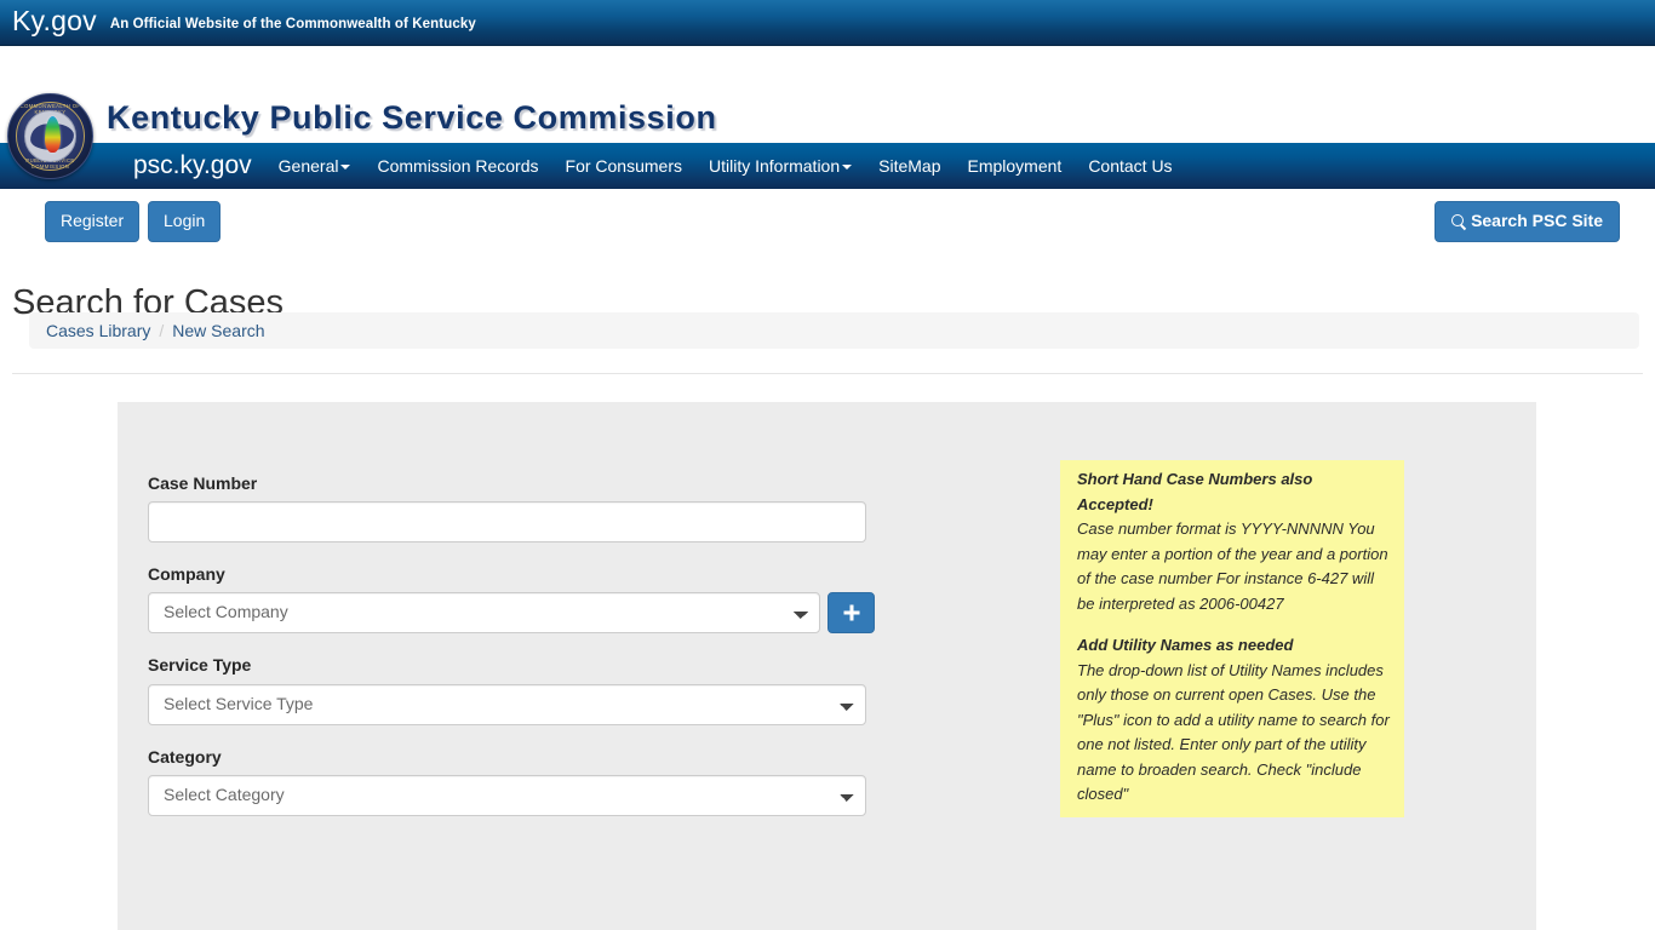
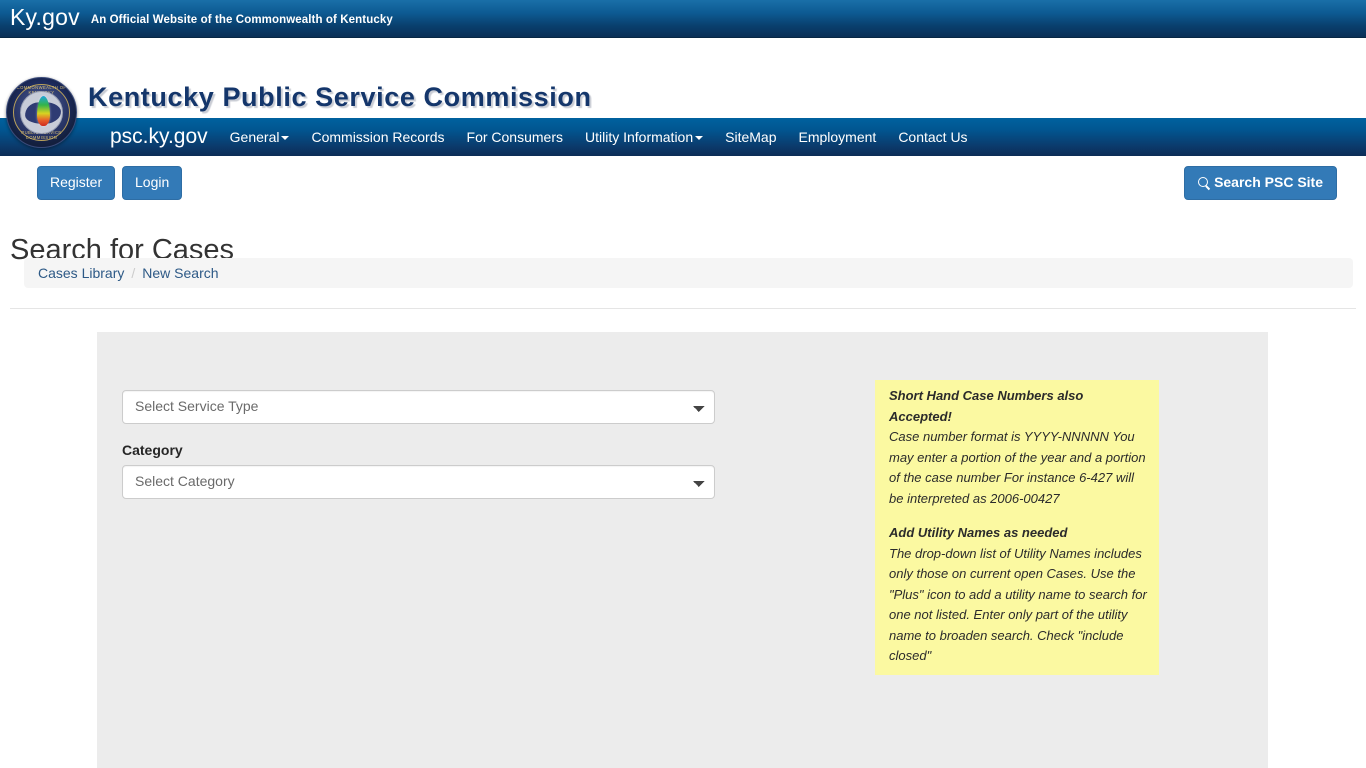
  Ky.gov
  An Official Website of the Commonwealth of Kentucky
  Kentucky Public Service Commission
  psc.ky.gov
  General
  Commission Records
  For Consumers
  Utility Information
  SiteMap
  Employment
  Contact Us
  Register
  Login
  Search PSC Site
  Search for Cases
  Cases Library
  /
  New Search
- Case Number
- Company
- Select Company
- Service Type
  Select Service Type
  Category
  Select Category
  Short Hand Case Numbers also Accepted!
  Case number format is YYYY-NNNNN You may enter a portion of the year and a portion of the case number For instance 6-427 will be interpreted as 2006-00427
  Add Utility Names as needed
  The drop-down list of Utility Names includes only those on current open Cases. Use the "Plus" icon to add a utility name to search for one not listed. Enter only part of the utility name to broaden search. Check "include closed"
